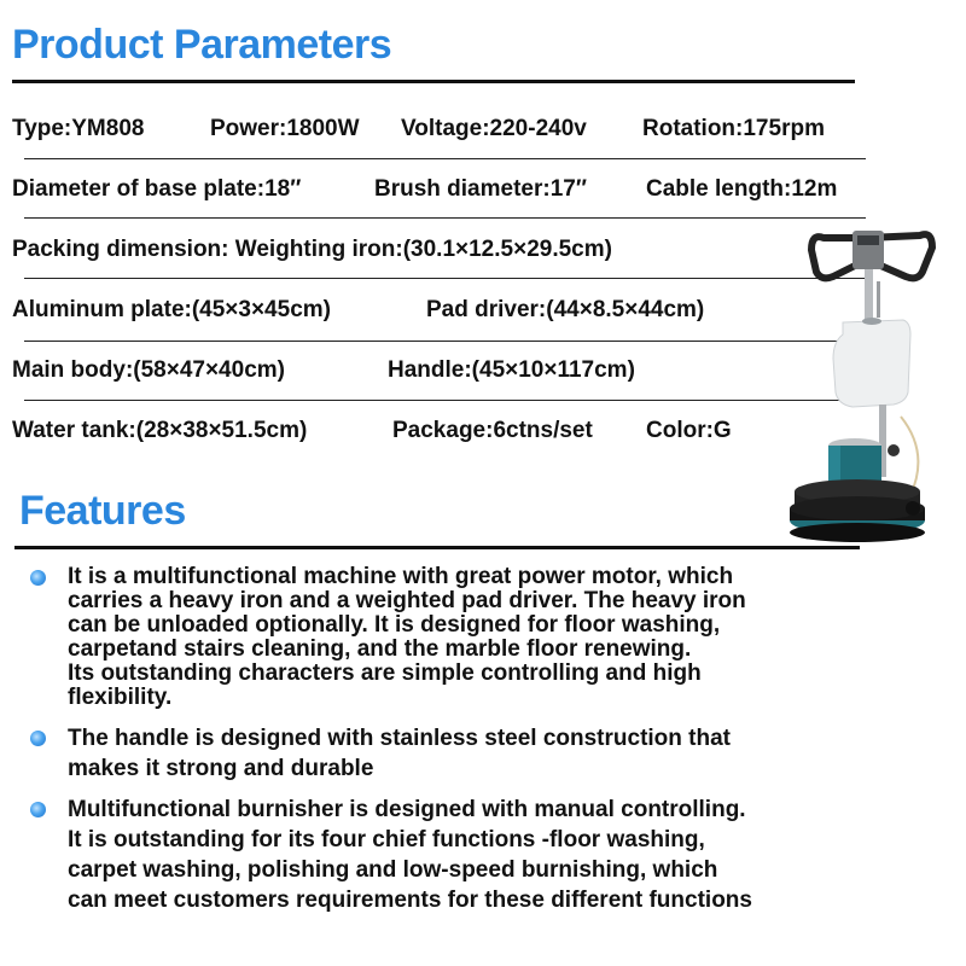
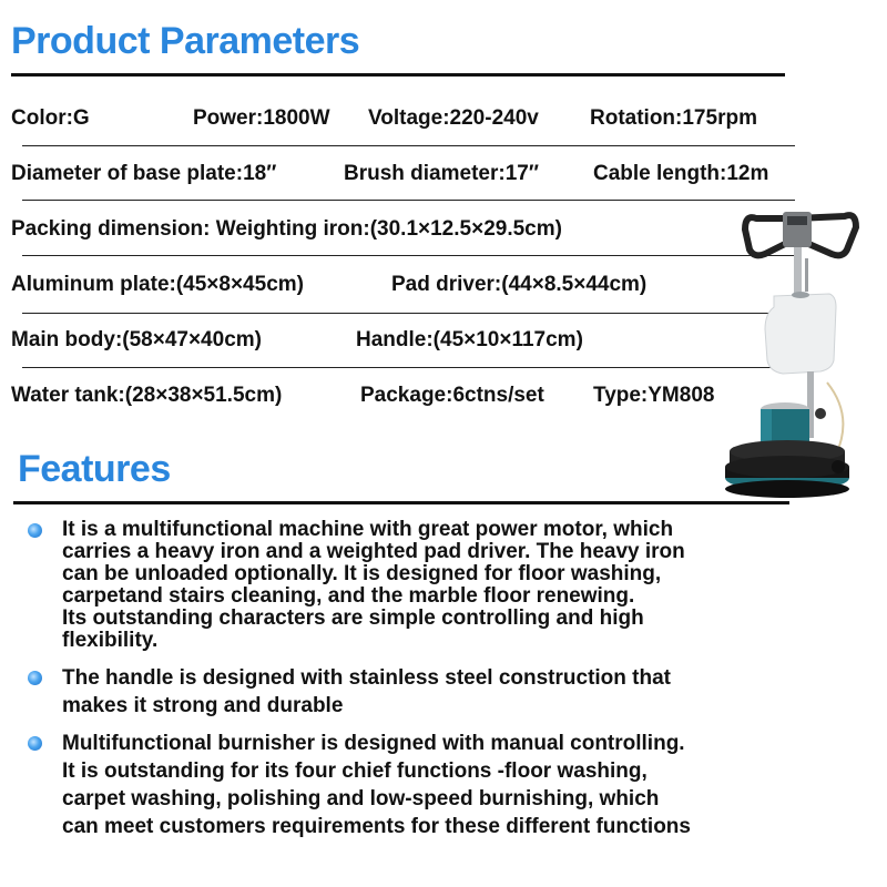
  Product Parameters
- Type:YM808
+ Color:G
  Power:1800W
  Voltage:220-240v
  Rotation:175rpm
  Diameter of base plate:18″
  Brush diameter:17″
  Cable length:12m
  Packing dimension: Weighting iron:(30.1×12.5×29.5cm)
- Aluminum plate:(45×3×45cm)
+ Aluminum plate:(45×8×45cm)
  Pad driver:(44×8.5×44cm)
  Main body:(58×47×40cm)
  Handle:(45×10×117cm)
  Water tank:(28×38×51.5cm)
  Package:6ctns/set
- Color:G
+ Type:YM808
  Features
  It is a multifunctional machine with great power motor, which
  carries a heavy iron and a weighted pad driver. The heavy iron
  can be unloaded optionally. It is designed for floor washing,
  carpetand stairs cleaning, and the marble floor renewing.
  Its outstanding characters are simple controlling and high
  flexibility.
  The handle is designed with stainless steel construction that
  makes it strong and durable
  Multifunctional burnisher is designed with manual controlling.
  It is outstanding for its four chief functions -floor washing,
  carpet washing, polishing and low-speed burnishing, which
  can meet customers requirements for these different functions
